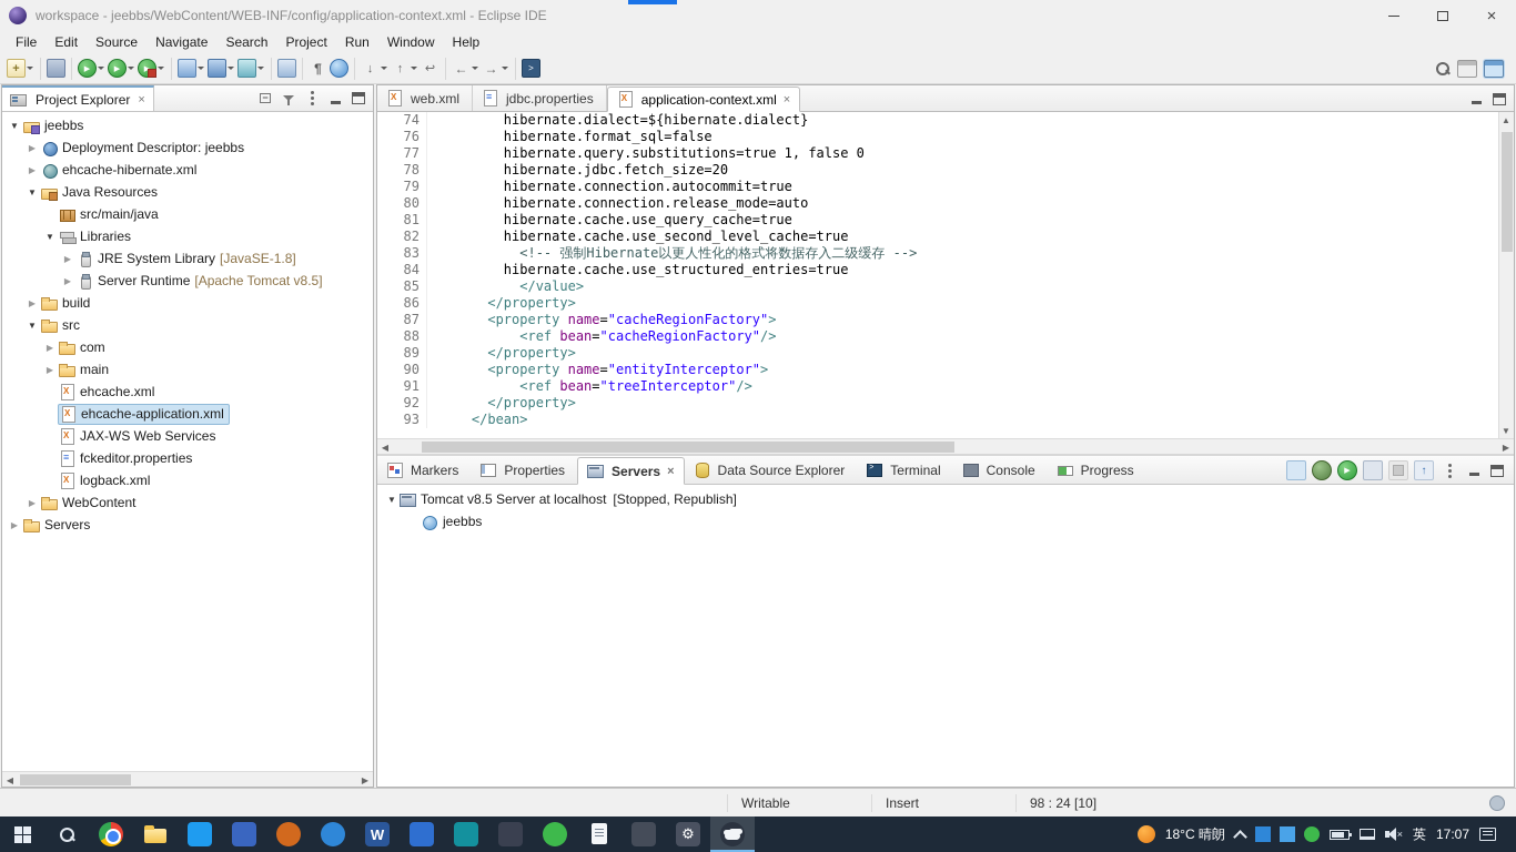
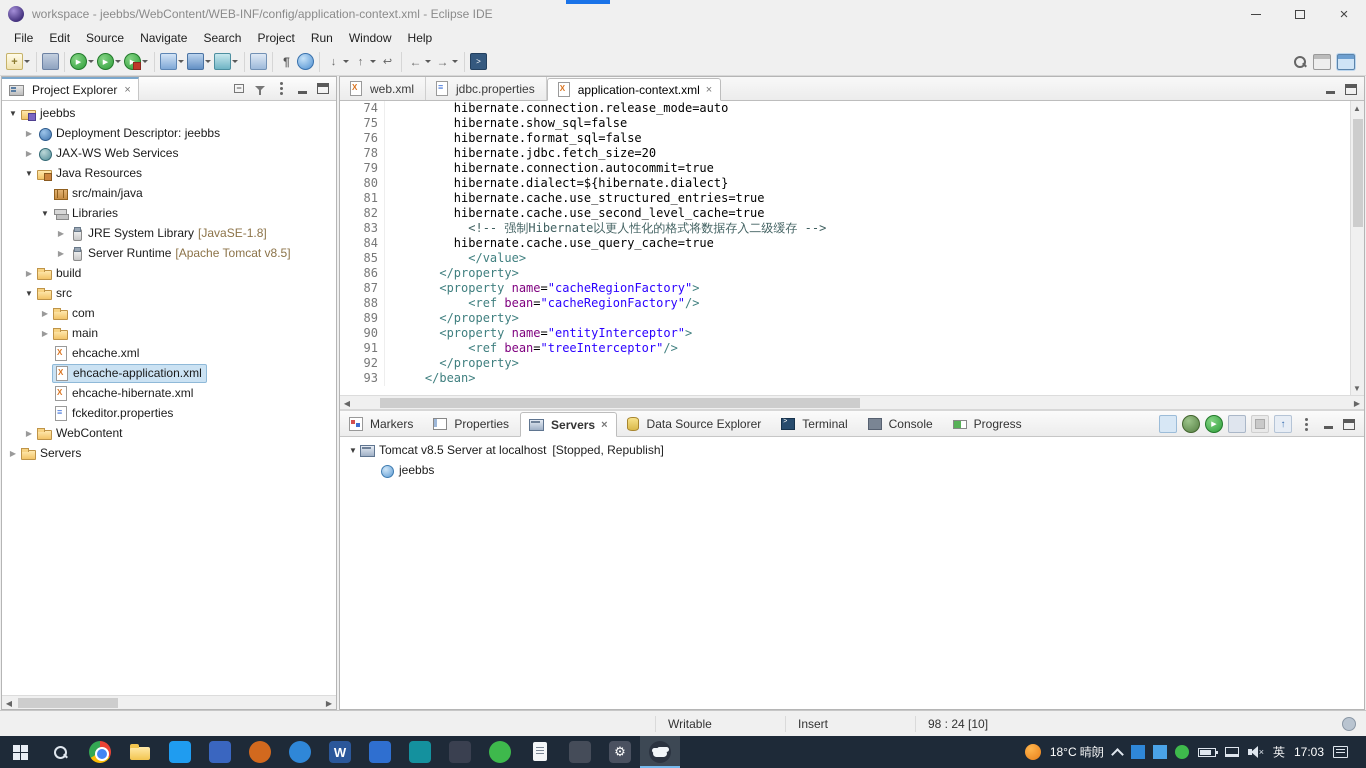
  workspace - jeebbs/WebContent/WEB-INF/config/application-context.xml - Eclipse IDE
  ×
  File
  Edit
  Source
  Navigate
  Search
  Project
  Run
  Window
  Help
  Project Explorer
  ×
  ▼
  jeebbs
  ▶
  Deployment Descriptor: jeebbs
  ▶
- ehcache-hibernate.xml
+ JAX-WS Web Services
  ▼
  Java Resources
  src/main/java
  ▼
  Libraries
  ▶
  JRE System Library
  [JavaSE-1.8]
  ▶
  Server Runtime
  [Apache Tomcat v8.5]
  ▶
  build
  ▼
  src
  ▶
  com
  ▶
  main
  ehcache.xml
  ehcache-application.xml
- JAX-WS Web Services
+ ehcache-hibernate.xml
  fckeditor.properties
- logback.xml
  ▶
  WebContent
  ▶
  Servers
  ◀
  ▶
  web.xml
  jdbc.properties
  application-context.xml
  ×
  74
- hibernate.dialect=${hibernate.dialect}
+ hibernate.connection.release_mode=auto
+ 75
+ hibernate.show_sql=false
  76
  hibernate.format_sql=false
- 77
- hibernate.query.substitutions=true 1, false 0
  78
  hibernate.jdbc.fetch_size=20
  79
  hibernate.connection.autocommit=true
  80
- hibernate.connection.release_mode=auto
+ hibernate.dialect=${hibernate.dialect}
  81
- hibernate.cache.use_query_cache=true
+ hibernate.cache.use_structured_entries=true
  82
  hibernate.cache.use_second_level_cache=true
  83
  <!-- 强制Hibernate以更人性化的格式将数据存入二级缓存 -->
  84
- hibernate.cache.use_structured_entries=true
+ hibernate.cache.use_query_cache=true
  85
  </value>
  86
  </property>
  87
  <property name="cacheRegionFactory">
  88
  <ref bean="cacheRegionFactory"/>
  89
  </property>
  90
  <property name="entityInterceptor">
  91
  <ref bean="treeInterceptor"/>
  92
  </property>
  93
  </bean>
  ▲
  ▼
  ◀
  ▶
  Markers
  Properties
  Servers
  ×
  Data Source Explorer
  Terminal
  Console
  Progress
  ▼
  Tomcat v8.5 Server at localhost
  [Stopped, Republish]
  jeebbs
  Writable
  Insert
  98 : 24 [10]
  W
  ⚙
  18°C 晴朗
  ×
  英
- 17:07
+ 17:03
